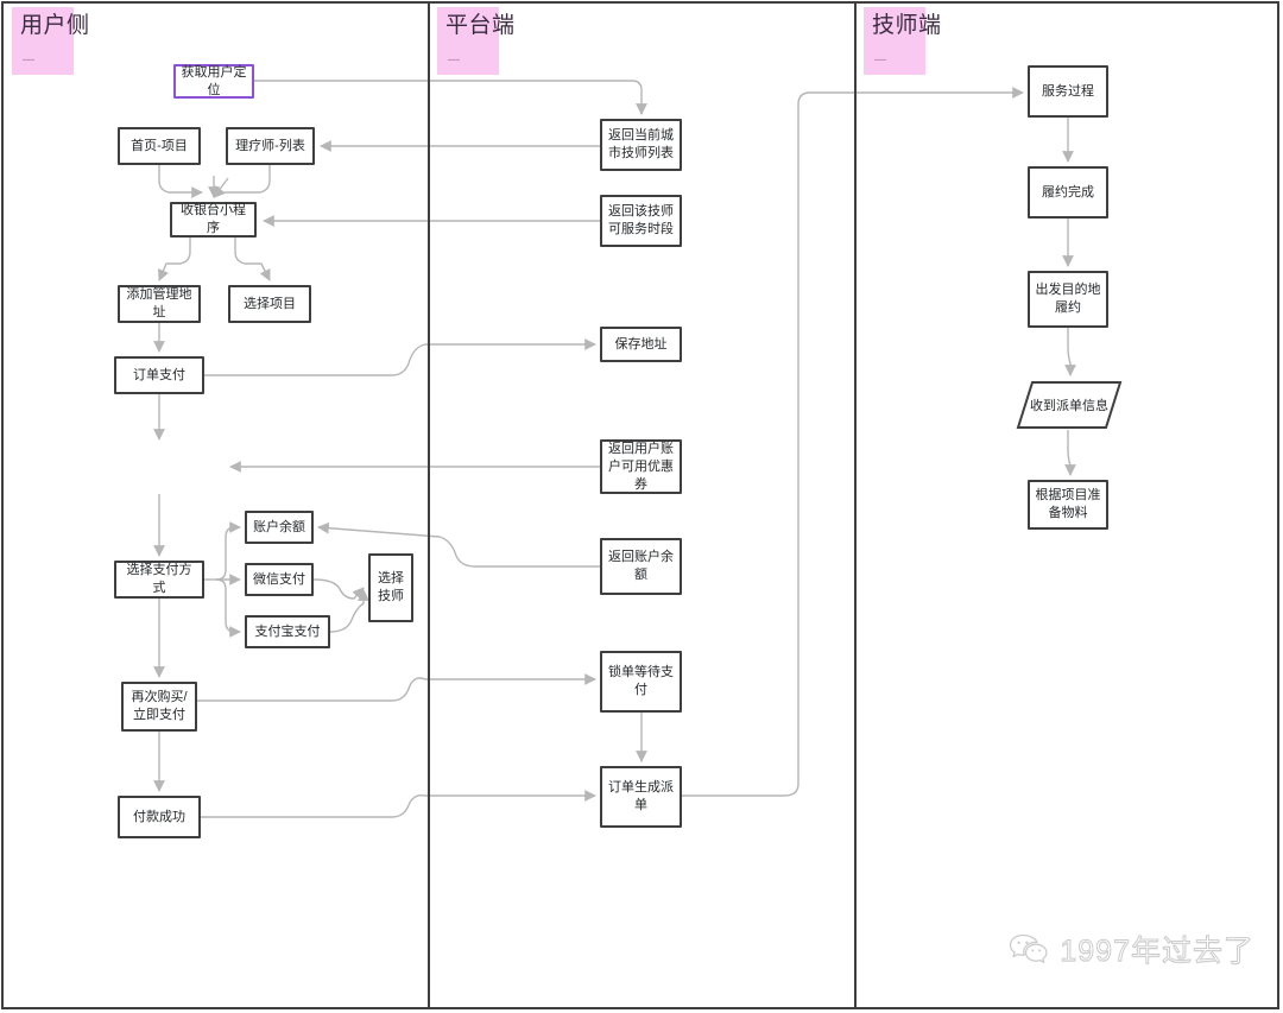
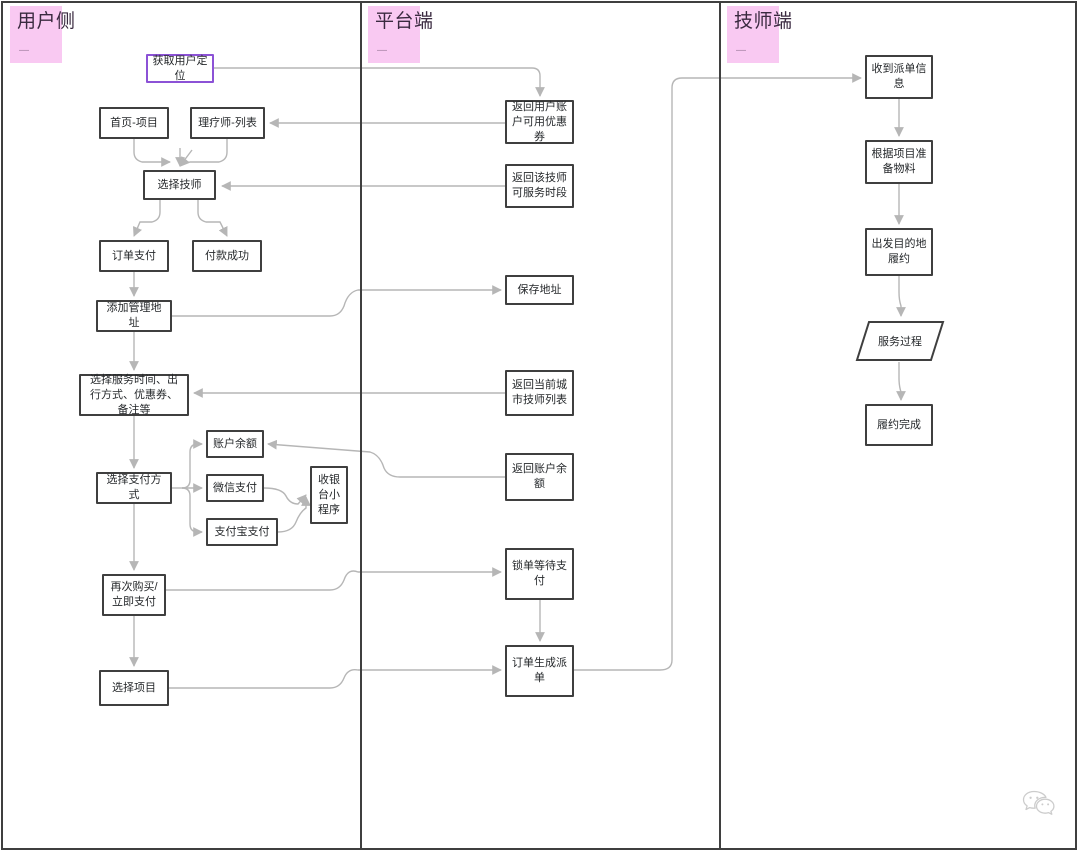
  用户侧
  —
  平台端
  —
  技师端
  —
  获取用户定位
  首页-项目
  理疗师-列表
- 收银台小程序
+ 选择技师
- 添加管理地址
+ 订单支付
- 选择项目
+ 付款成功
- 订单支付
+ 添加管理地址
+ 选择服务时间、出行方式、优惠券、备注等
  选择支付方式
  账户余额
  微信支付
  支付宝支付
- 选择技师
+ 收银台小程序
  再次购买/立即支付
- 付款成功
+ 选择项目
- 返回当前城市技师列表
+ 返回用户账户可用优惠券
  返回该技师可服务时段
  保存地址
- 返回用户账户可用优惠券
+ 返回当前城市技师列表
  返回账户余额
  锁单等待支付
  订单生成派单
- 服务过程
+ 收到派单信息
- 履约完成
+ 根据项目准备物料
  出发目的地履约
- 收到派单信息
+ 服务过程
- 根据项目准备物料
+ 履约完成
- 1997年过去了
